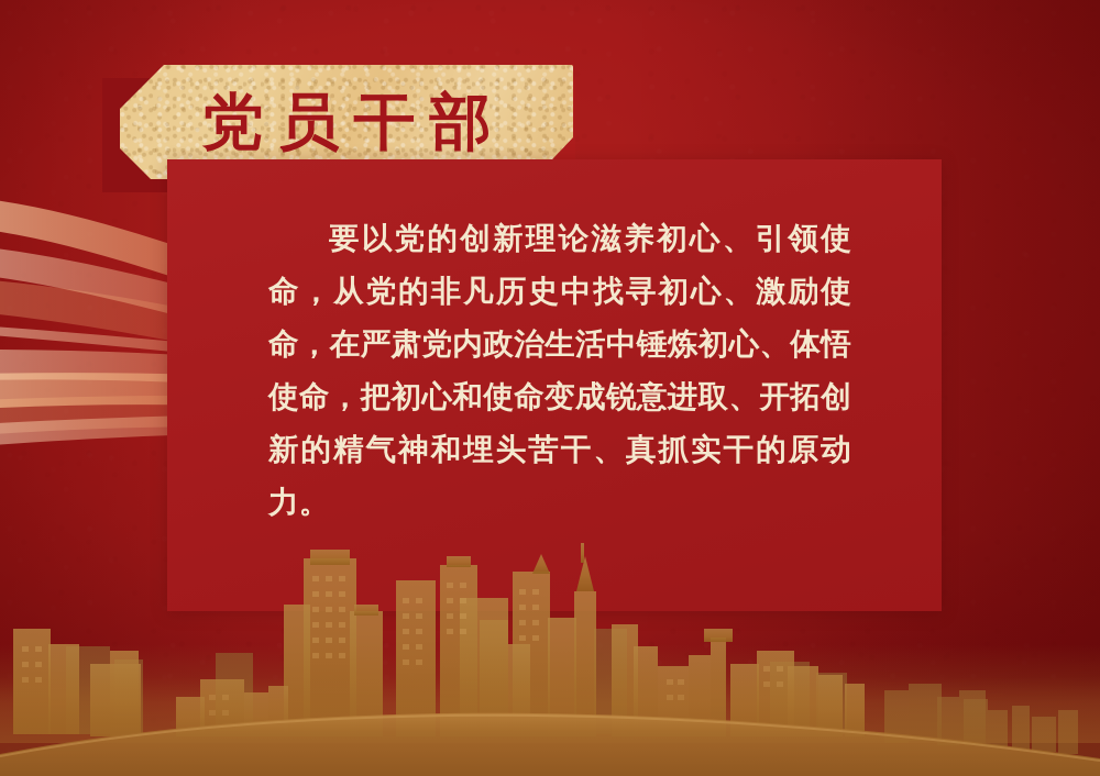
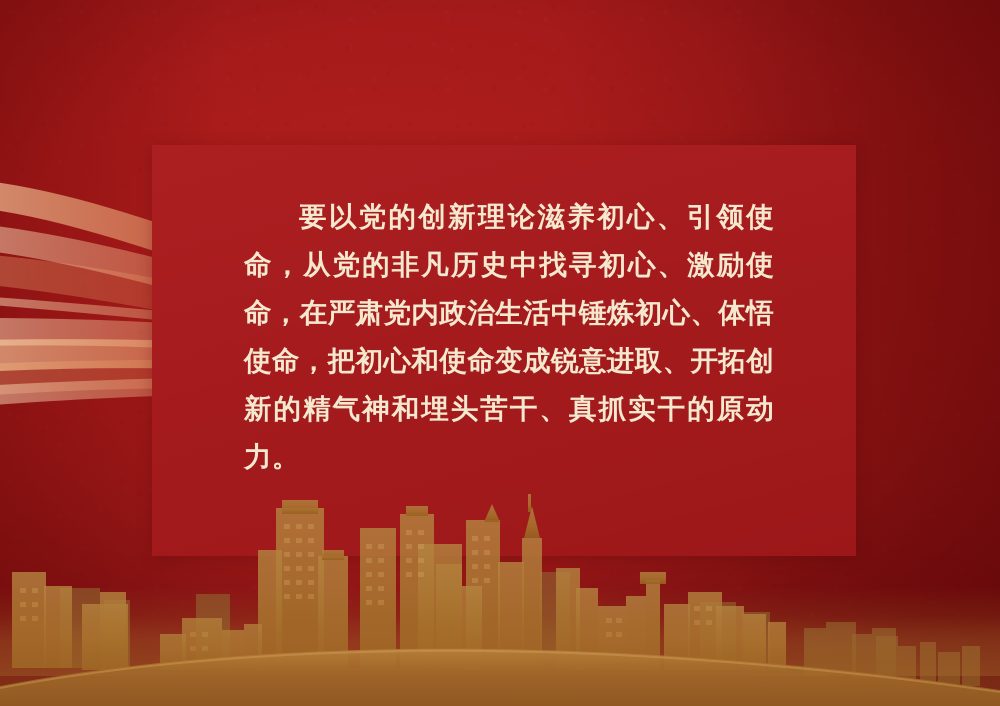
- 党员干部
  要以党的创新理论滋养初心、引领使命，从党的非凡历史中找寻初心、激励使命，在严肃党内政治生活中锤炼初心、体悟使命，把初心和使命变成锐意进取、开拓创新的精气神和埋头苦干、真抓实干的原动力。
